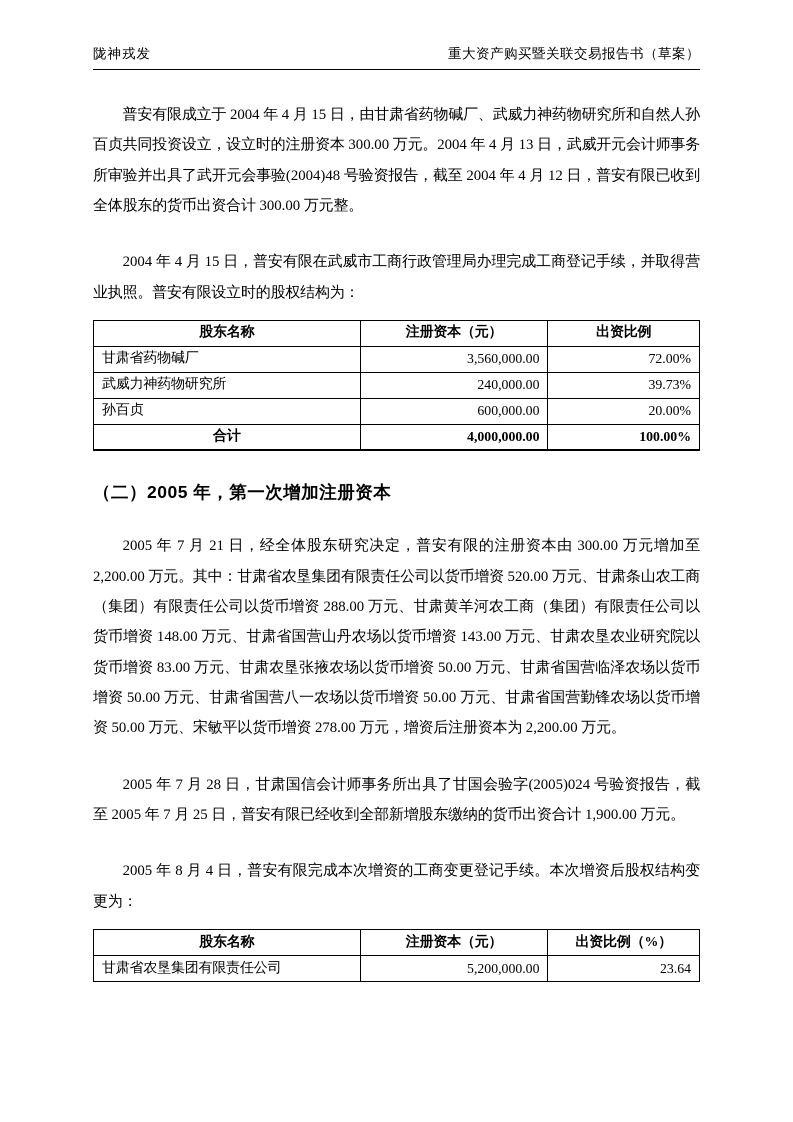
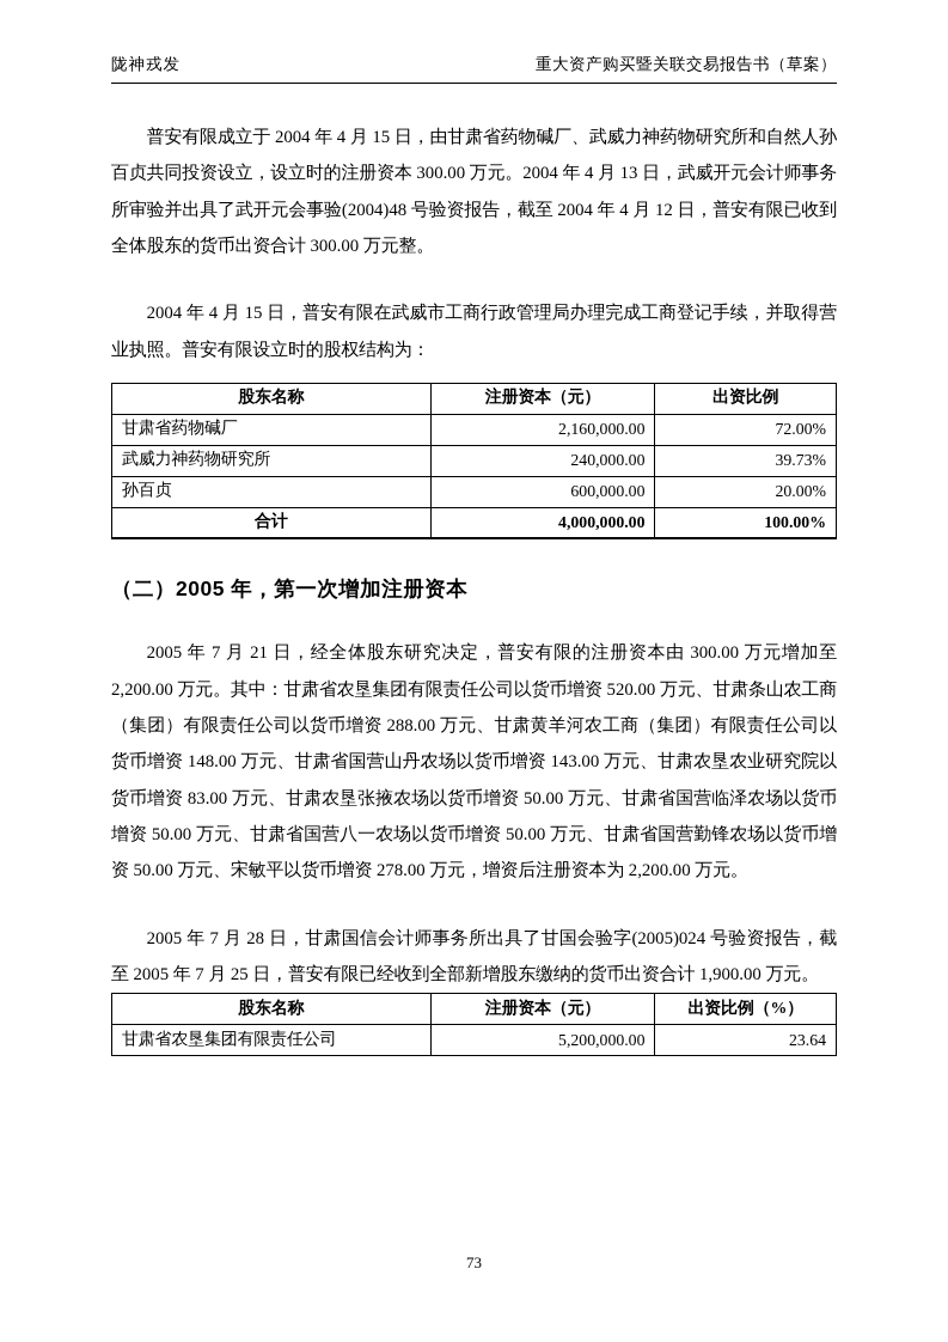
  陇神戎发
  重大资产购买暨关联交易报告书（草案）
  普安有限成立于 2004 年 4 月 15 日，由甘肃省药物碱厂、武威力神药物研究所和自然人孙百贞共同投资设立，设立时的注册资本 300.00 万元。2004 年 4 月 13 日，武威开元会计师事务所审验并出具了武开元会事验(2004)48 号验资报告，截至 2004 年 4 月 12 日，普安有限已收到全体股东的货币出资合计 300.00 万元整。
  2004 年 4 月 15 日，普安有限在武威市工商行政管理局办理完成工商登记手续，并取得营业执照。普安有限设立时的股权结构为：
  股东名称	注册资本（元）	出资比例
- 甘肃省药物碱厂	3,560,000.00	72.00%
+ 甘肃省药物碱厂	2,160,000.00	72.00%
  武威力神药物研究所	240,000.00	39.73%
  孙百贞	600,000.00	20.00%
  合计	4,000,000.00	100.00%
  （二）2005 年，第一次增加注册资本
  2005 年 7 月 21 日，经全体股东研究决定，普安有限的注册资本由 300.00 万元增加至 2,200.00 万元。其中：甘肃省农垦集团有限责任公司以货币增资 520.00 万元、甘肃条山农工商（集团）有限责任公司以货币增资 288.00 万元、甘肃黄羊河农工商（集团）有限责任公司以货币增资 148.00 万元、甘肃省国营山丹农场以货币增资 143.00 万元、甘肃农垦农业研究院以货币增资 83.00 万元、甘肃农垦张掖农场以货币增资 50.00 万元、甘肃省国营临泽农场以货币增资 50.00 万元、甘肃省国营八一农场以货币增资 50.00 万元、甘肃省国营勤锋农场以货币增资 50.00 万元、宋敏平以货币增资 278.00 万元，增资后注册资本为 2,200.00 万元。
  2005 年 7 月 28 日，甘肃国信会计师事务所出具了甘国会验字(2005)024 号验资报告，截至 2005 年 7 月 25 日，普安有限已经收到全部新增股东缴纳的货币出资合计 1,900.00 万元。
- 2005 年 8 月 4 日，普安有限完成本次增资的工商变更登记手续。本次增资后股权结构变更为：
  股东名称	注册资本（元）	出资比例（%）
  甘肃省农垦集团有限责任公司	5,200,000.00	23.64
+ 73
